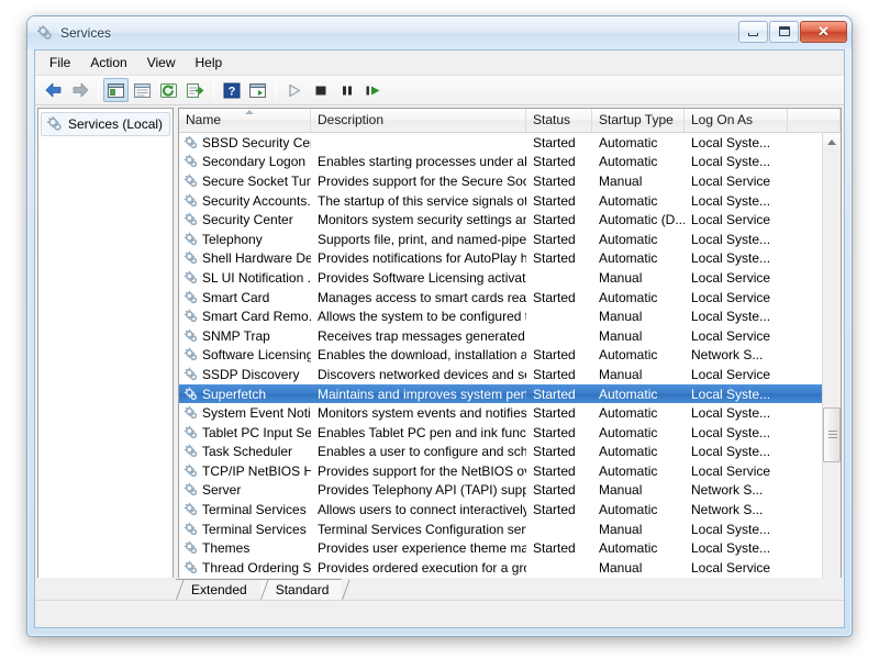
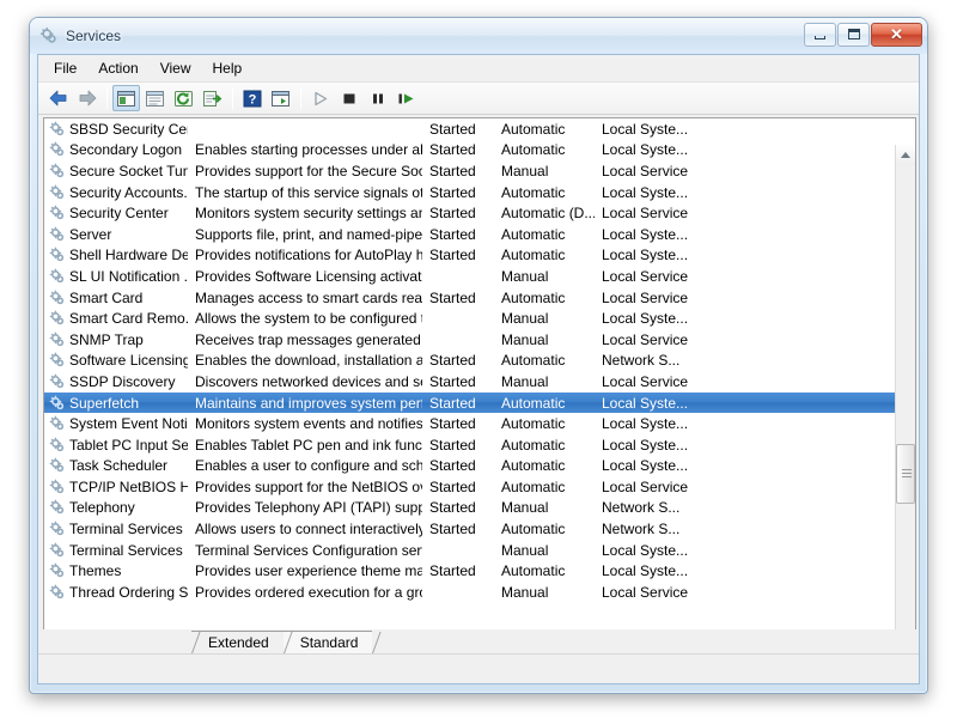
  Services
  ✕
  File
  Action
  View
  Help
  ?
- Services (Local)
- Name
- Description
- Status
- Startup Type
- Log On As
  SBSD Security Ce
  Started
  Automatic
  Local Syste...
  Secondary Logon
  Enables starting processes under al
  Started
  Automatic
  Local Syste...
  Secure Socket Tun
  Provides support for the Secure Soc
  Started
  Manual
  Local Service
  Security Accounts.
  The startup of this service signals ot
  Started
  Automatic
  Local Syste...
  Security Center
  Monitors system security settings a
  Started
  Automatic (D...
  Local Service
- Telephony
+ Server
  Supports file, print, and named-pipe
  Started
  Automatic
  Local Syste...
  Shell Hardware De
  Provides notifications for AutoPlay h
  Started
  Automatic
  Local Syste...
  SL UI Notification .
  Provides Software Licensing activat
  Manual
  Local Service
  Smart Card
  Manages access to smart cards rea
  Started
  Automatic
  Local Service
  Smart Card Remo.
  Allows the system to be configured
  Manual
  Local Syste...
  SNMP Trap
  Receives trap messages generated
  Manual
  Local Service
  Software Licensing
  Enables the download, installation a
  Started
  Automatic
  Network S...
  SSDP Discovery
  Discovers networked devices and s
  Started
  Manual
  Local Service
  Superfetch
  Maintains and improves system per
  Started
  Automatic
  Local Syste...
  System Event Noti
  Monitors system events and notifies
  Started
  Automatic
  Local Syste...
  Tablet PC Input Se
  Enables Tablet PC pen and ink func
  Started
  Automatic
  Local Syste...
  Task Scheduler
  Enables a user to configure and sch
  Started
  Automatic
  Local Syste...
  TCP/IP NetBIOS H
  Provides support for the NetBIOS o
  Started
  Automatic
  Local Service
- Server
+ Telephony
  Provides Telephony API (TAPI) supp
  Started
  Manual
  Network S...
  Terminal Services
  Allows users to connect interactively
  Started
  Automatic
  Network S...
  Terminal Services
  Terminal Services Configuration ser
  Manual
  Local Syste...
  Themes
  Provides user experience theme ma
  Started
  Automatic
  Local Syste...
  Thread Ordering S
  Provides ordered execution for a gr
  Manual
  Local Service
  Extended
  Standard
